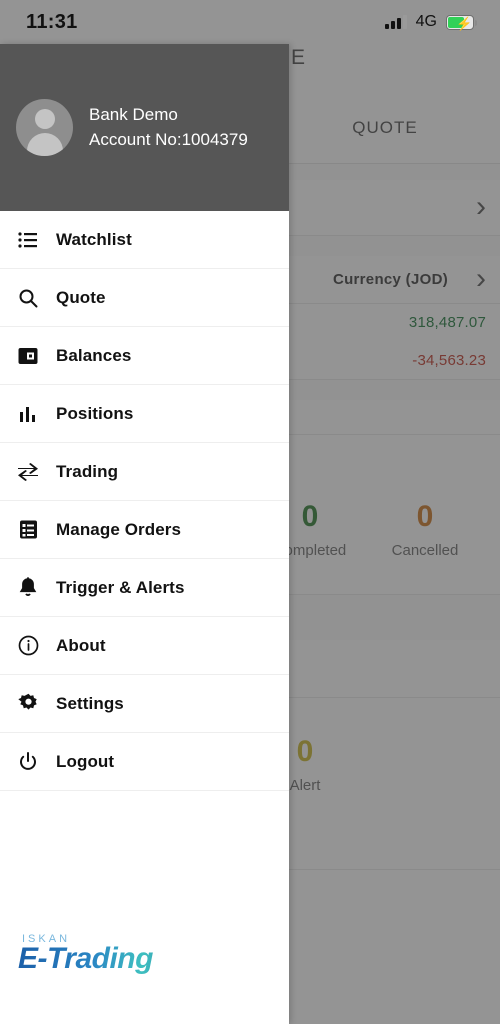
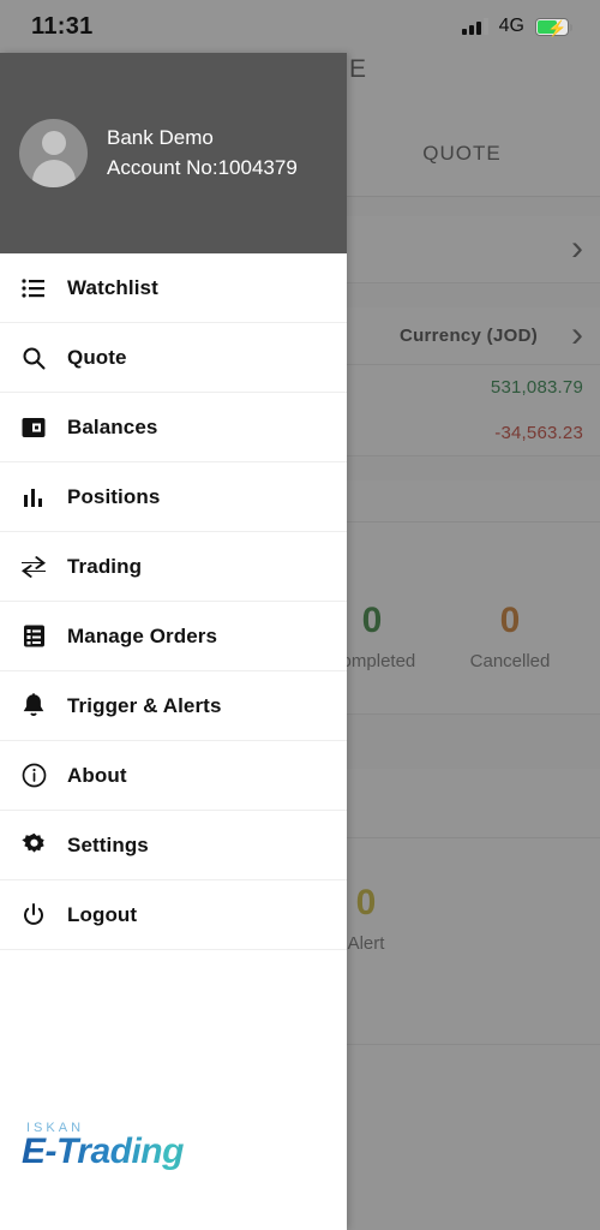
  QUOTE
  ›
  Currency (JOD)
  ›
- 318,487.07
+ 531,083.79
  -34,563.23
  0
  mpleted
  0
  Cancelled
  0
  Alert
  Bank Demo
  Account No:1004379
  Watchlist
  Quote
  Balances
  Positions
  Trading
  Manage Orders
  Trigger & Alerts
  About
  Settings
  Logout
  ISKAN
  E-Trading
  11:31
  4G
  ⚡
